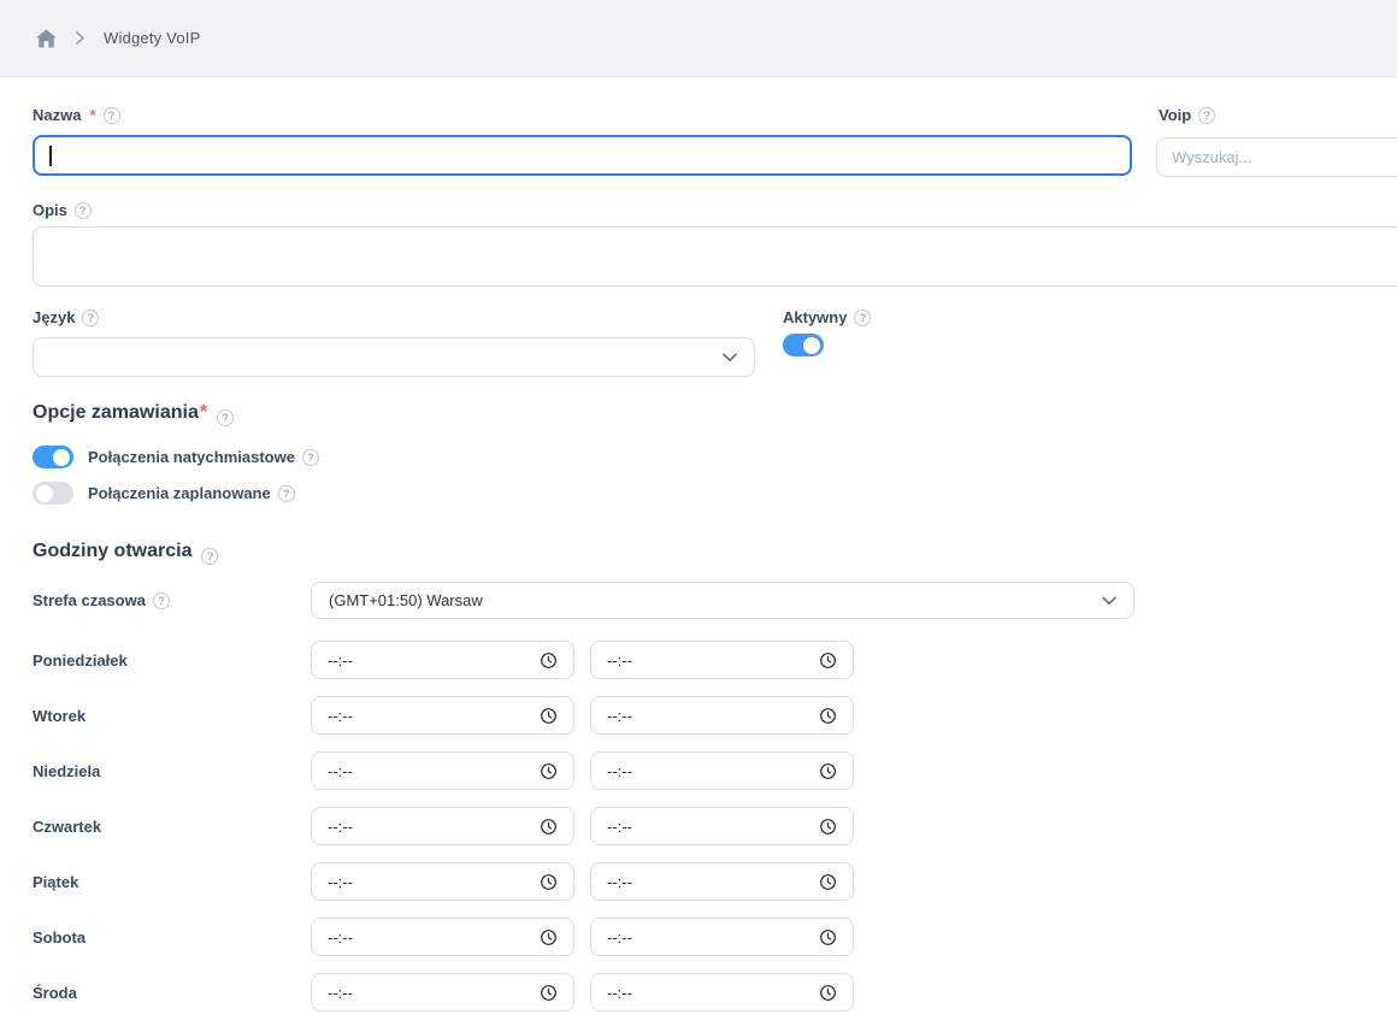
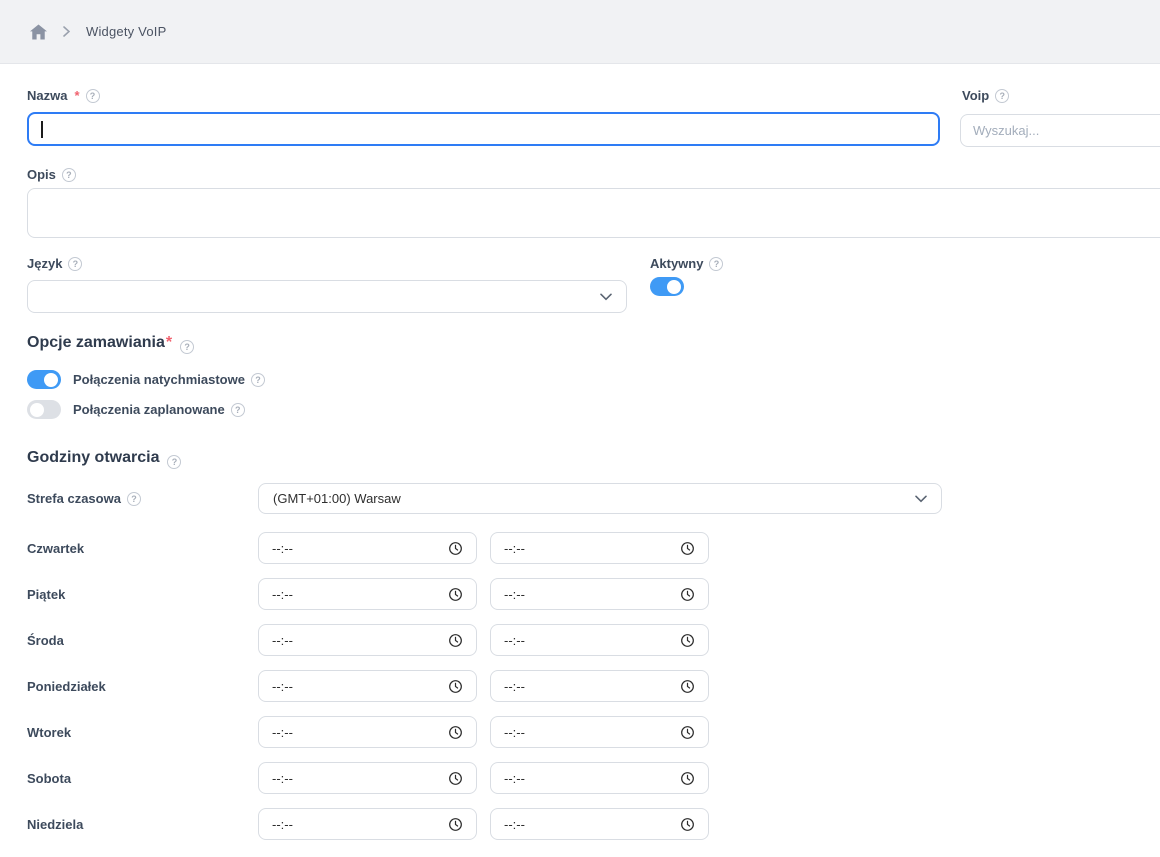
  Widgety VoIP
  Nazwa
  *
  Voip
  Wyszukaj...
  Opis
  Język
  Aktywny
  Opcje zamawiania*
  Połączenia natychmiastowe
  Połączenia zaplanowane
  Godziny otwarcia
  Strefa czasowa
- (GMT+01:50) Warsaw
+ (GMT+01:00) Warsaw
- Poniedziałek
+ Czwartek
  --:--
  --:--
- Wtorek
+ Piątek
  --:--
  --:--
- Niedziela
+ Środa
  --:--
  --:--
- Czwartek
+ Poniedziałek
  --:--
  --:--
- Piątek
+ Wtorek
  --:--
  --:--
  Sobota
  --:--
  --:--
- Środa
+ Niedziela
  --:--
  --:--
